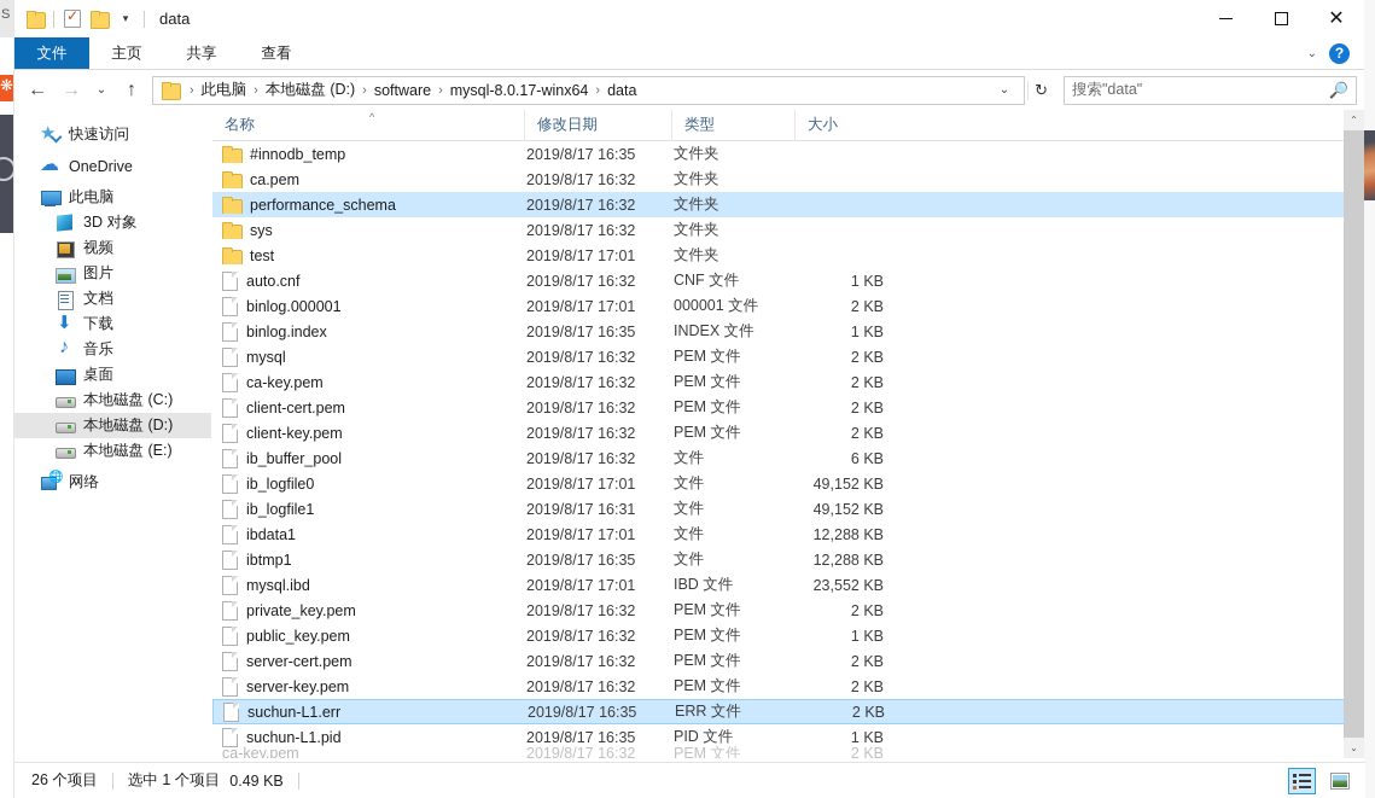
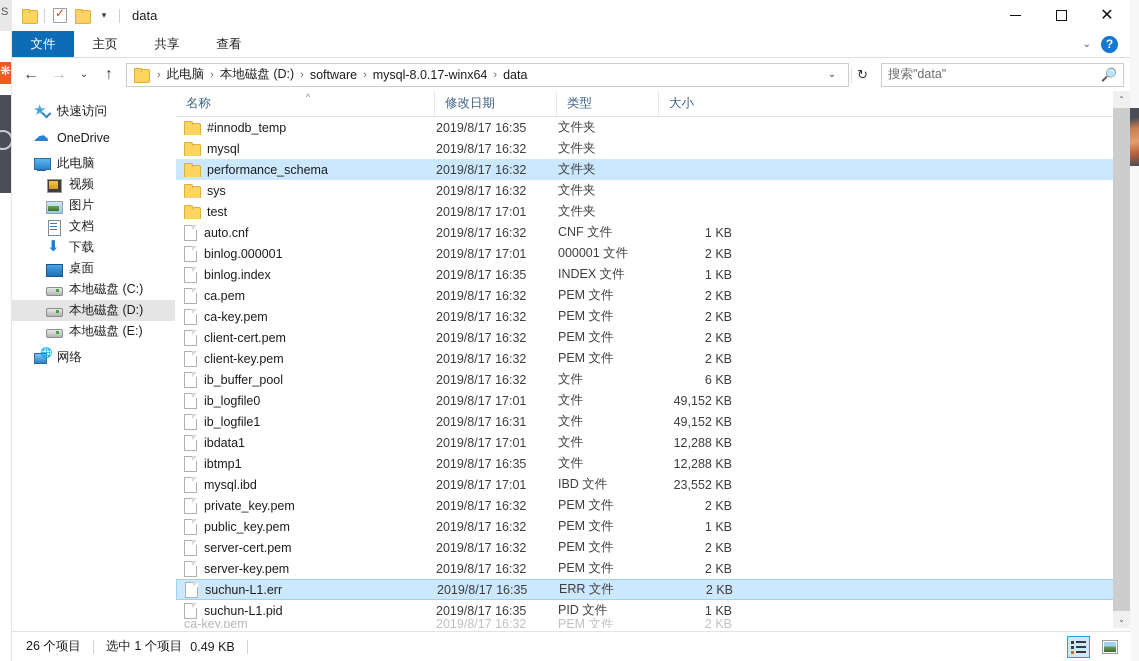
  S
  ▾
  data
  ✕
  文件
  主页
  共享
  查看
  ⌄
  ?
  ←
  →
  ⌄
  ↑
  ›
  此电脑
  ›
  本地磁盘 (D:)
  ›
  software
  ›
  mysql-8.0.17-winx64
  ›
  data
  ⌄
  ↻
  搜索"data"
  快速访问
  OneDrive
  此电脑
- 3D 对象
  视频
  图片
  文档
  下载
- 音乐
  桌面
  本地磁盘 (C:)
  本地磁盘 (D:)
  本地磁盘 (E:)
  网络
  名称
  修改日期
  类型
  大小
  ^
  #innodb_temp
  2019/8/17 16:35
  文件夹
- ca.pem
+ mysql
  2019/8/17 16:32
  文件夹
  performance_schema
  2019/8/17 16:32
  文件夹
  sys
  2019/8/17 16:32
  文件夹
  test
  2019/8/17 17:01
  文件夹
  auto.cnf
  2019/8/17 16:32
  CNF 文件
  1 KB
  binlog.000001
  2019/8/17 17:01
  000001 文件
  2 KB
  binlog.index
  2019/8/17 16:35
  INDEX 文件
  1 KB
- mysql
+ ca.pem
  2019/8/17 16:32
  PEM 文件
  2 KB
  ca-key.pem
  2019/8/17 16:32
  PEM 文件
  2 KB
  client-cert.pem
  2019/8/17 16:32
  PEM 文件
  2 KB
  client-key.pem
  2019/8/17 16:32
  PEM 文件
  2 KB
  ib_buffer_pool
  2019/8/17 16:32
  文件
  6 KB
  ib_logfile0
  2019/8/17 17:01
  文件
  49,152 KB
  ib_logfile1
  2019/8/17 16:31
  文件
  49,152 KB
  ibdata1
  2019/8/17 17:01
  文件
  12,288 KB
  ibtmp1
  2019/8/17 16:35
  文件
  12,288 KB
  mysql.ibd
  2019/8/17 17:01
  IBD 文件
  23,552 KB
  private_key.pem
  2019/8/17 16:32
  PEM 文件
  2 KB
  public_key.pem
  2019/8/17 16:32
  PEM 文件
  1 KB
  server-cert.pem
  2019/8/17 16:32
  PEM 文件
  2 KB
  server-key.pem
  2019/8/17 16:32
  PEM 文件
  2 KB
  suchun-L1.err
  2019/8/17 16:35
  ERR 文件
  2 KB
  suchun-L1.pid
  2019/8/17 16:35
  PID 文件
  1 KB
  ca-key.pem
  2019/8/17 16:32
  PEM 文件
  2 KB
  ⌃
  ⌄
  26 个项目
  选中 1 个项目
  0.49 KB
